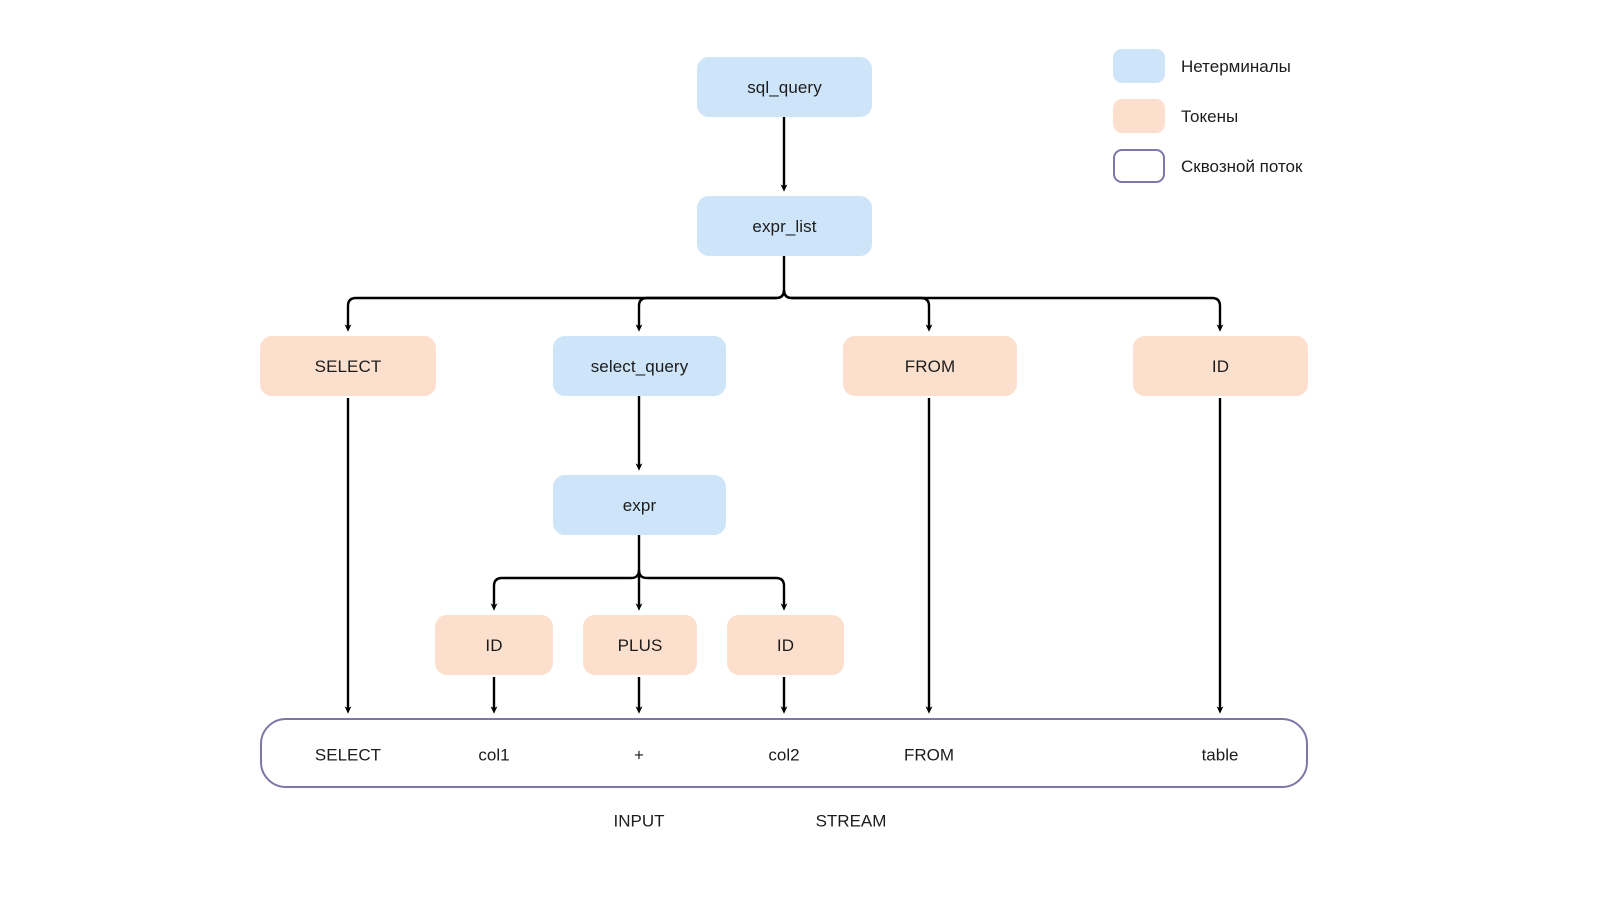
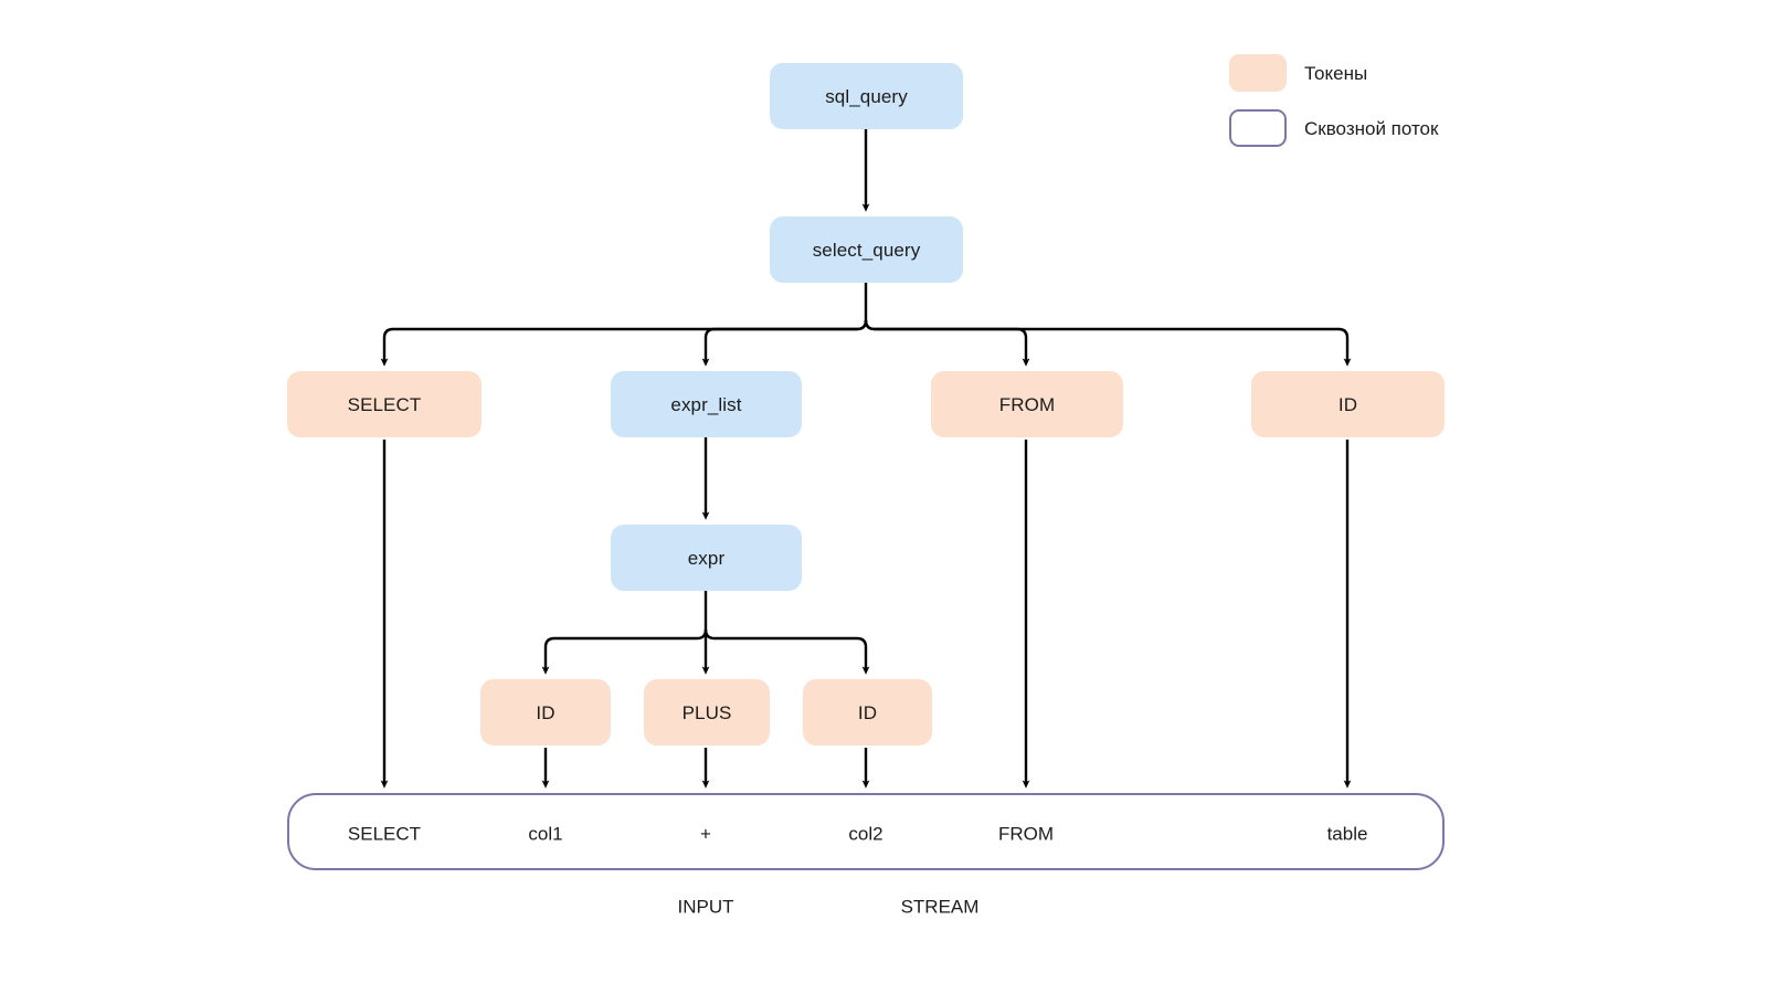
  sql_query
- expr_list
+ select_query
  SELECT
- select_query
+ expr_list
  FROM
  ID
  expr
  ID
  PLUS
  ID
  SELECT
  col1
  +
  col2
  FROM
  table
  INPUT
  STREAM
- Нетерминалы
  Токены
  Сквозной поток
